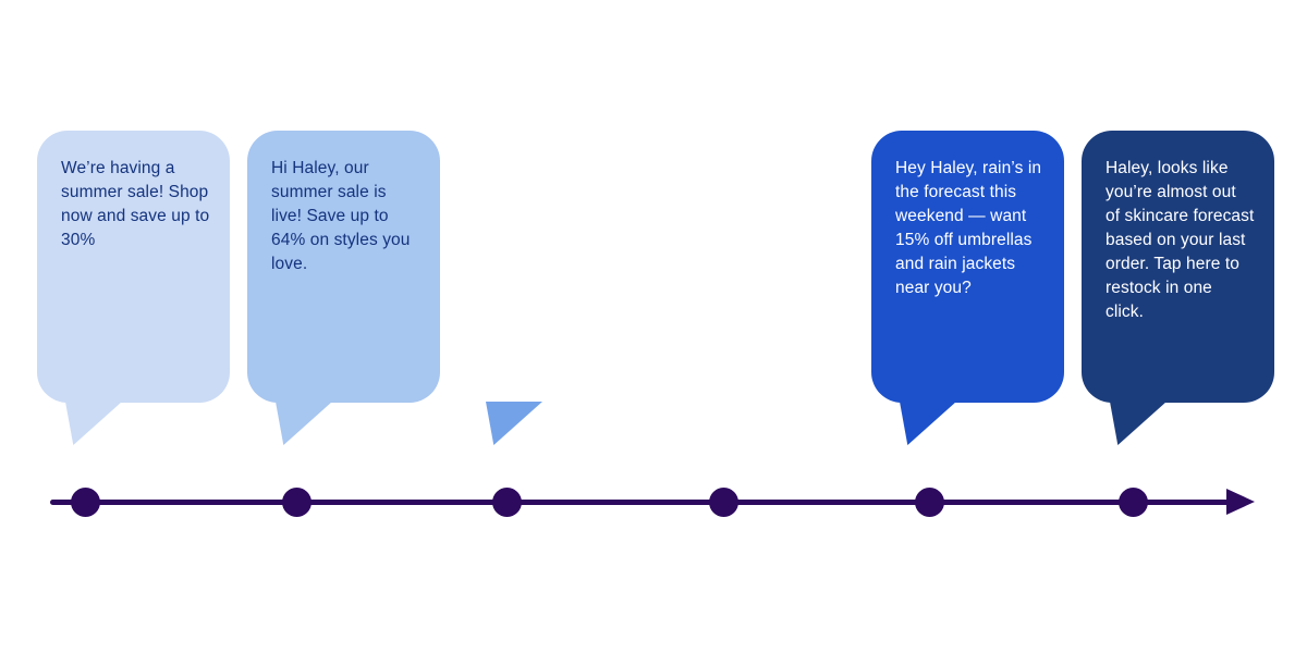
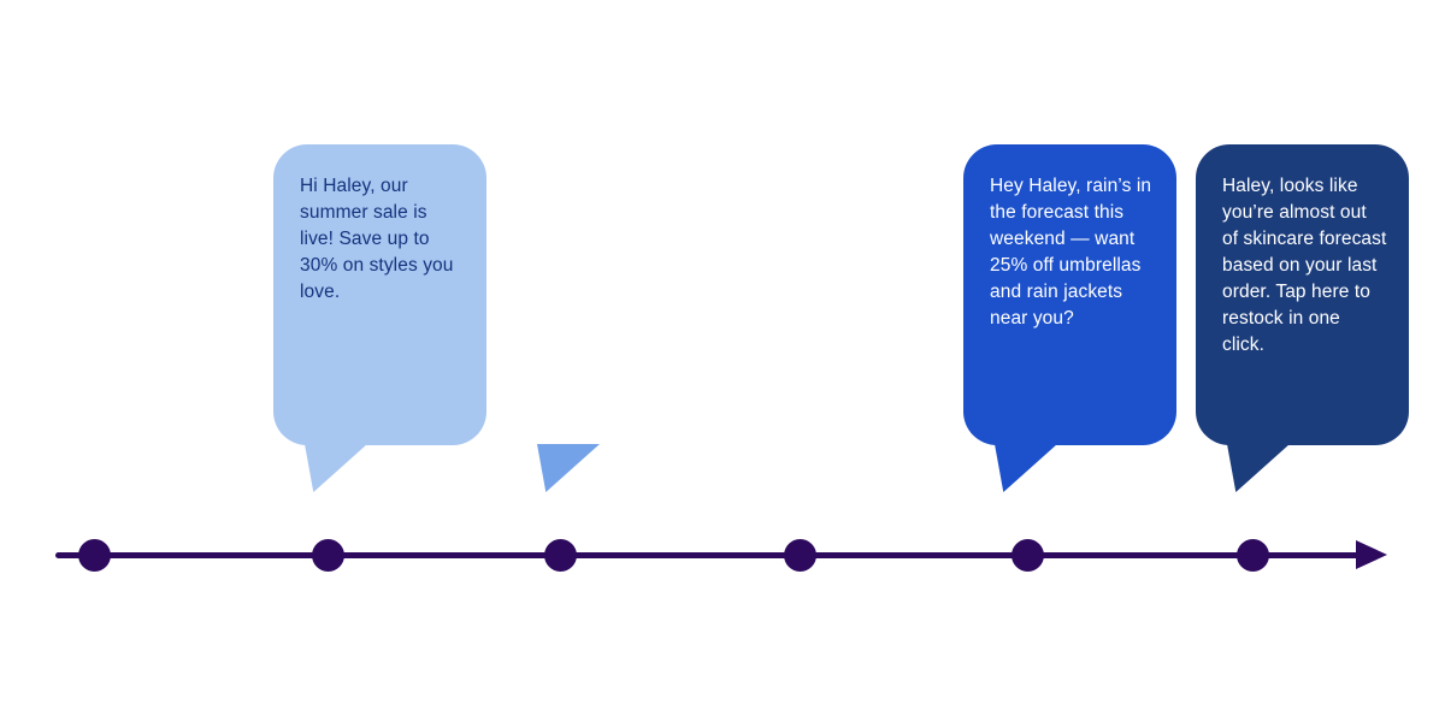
- We’re having a summer sale! Shop now and save up to 30%
- Hi Haley, our summer sale is live! Save up to 64% on styles you love.
+ Hi Haley, our summer sale is live! Save up to 30% on styles you love.
- Hey Haley, rain’s in the forecast this weekend — want 15% off umbrellas and rain jackets near you?
+ Hey Haley, rain’s in the forecast this weekend — want 25% off umbrellas and rain jackets near you?
  Haley, looks like you’re almost out of skincare forecast based on your last order. Tap here to restock in one click.
